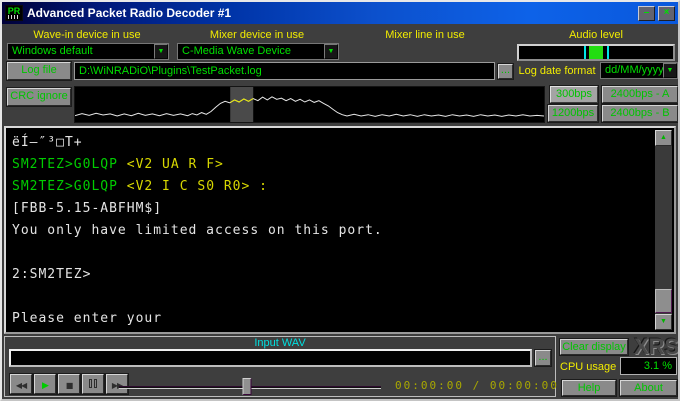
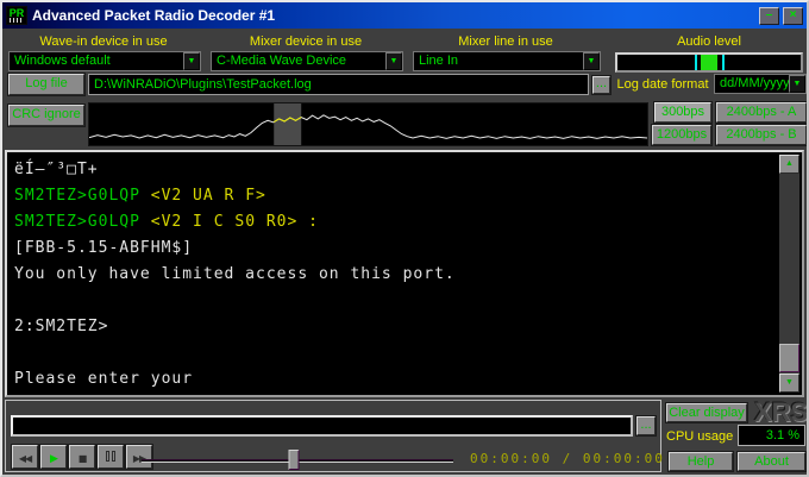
  PR
  Advanced Packet Radio Decoder #1
  –
  ×
  Wave-in device in use
  Mixer device in use
  Mixer line in use
  Audio level
  Windows default
  C-Media Wave Device
+ Line In
  Log file
  D:\WiNRADiO\Plugins\TestPacket.log
  ...
  Log date format
  dd/MM/yyyy
  CRC ignore
  300bps
  1200bps
  2400bps - A
  2400bps - B
  ëÍ–″³□T+
  SM2TEZ>G0LQP <V2 UA R F>
  SM2TEZ>G0LQP <V2 I C S0 R0> :
  [FBB-5.15-ABFHM$]
  You only have limited access on this port.
  2:SM2TEZ>
  Please enter your
- Input WAV
  ...
  ◀◀
  ▶
  ■
  00:00:00 / 00:00:00
  Clear display
  XRS
  CPU usage
  3.1 %
  Help
  About
